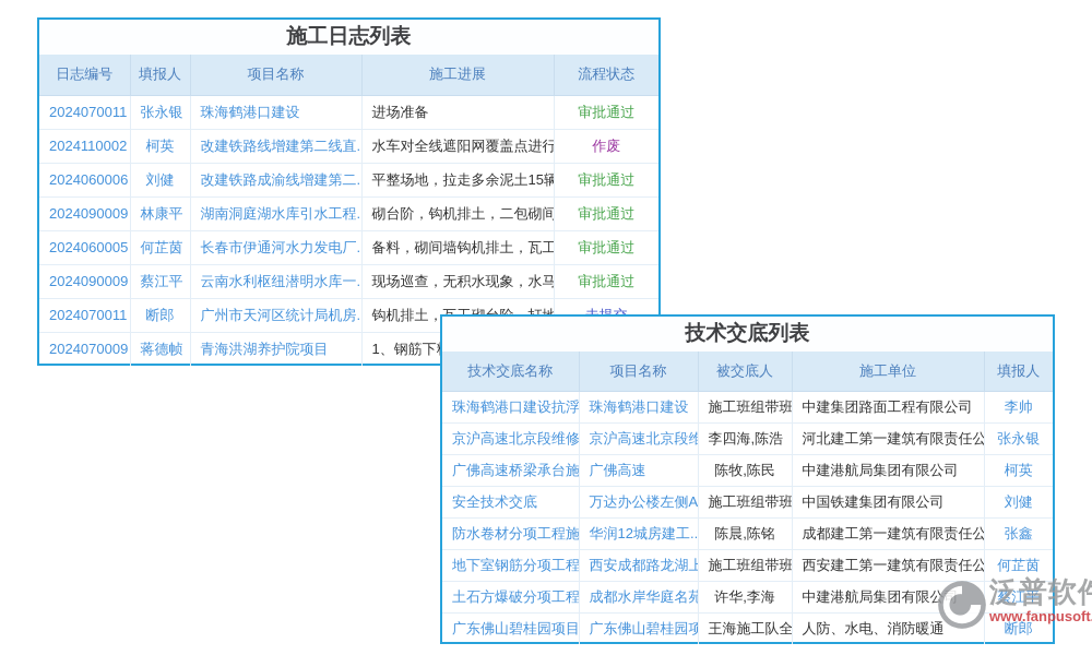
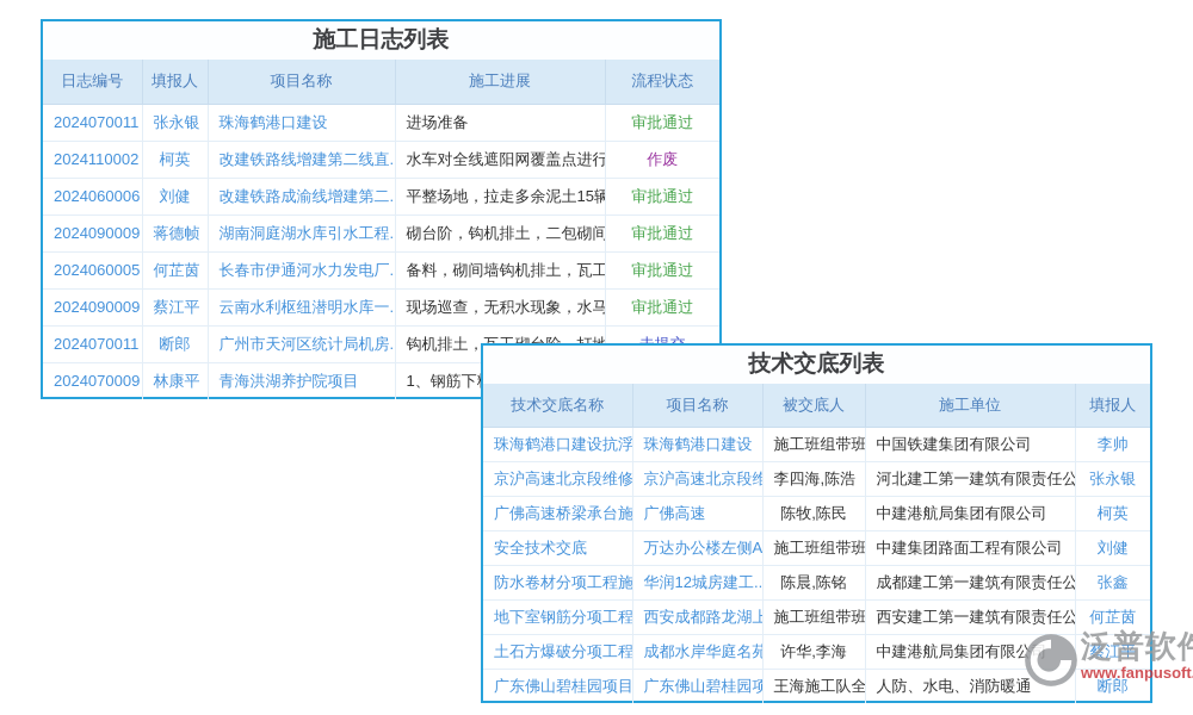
  施工日志列表
  日志编号	填报人	项目名称	施工进展	流程状态
  2024070011	张永银	珠海鹤港口建设	进场准备	审批通过
  2024110002	柯英	改建铁路线增建第二线直.	水车对全线遮阳网覆盖点进行	作废
  2024060006	刘健	改建铁路成渝线增建第二.	平整场地，拉走多余泥土15辆	审批通过
- 2024090009	林康平	湖南洞庭湖水库引水工程.	砌台阶，钩机排土，二包砌间	审批通过
+ 2024090009	蒋德帧	湖南洞庭湖水库引水工程.	砌台阶，钩机排土，二包砌间	审批通过
  2024060005	何芷茵	长春市伊通河水力发电厂.	备料，砌间墙钩机排土，瓦工	审批通过
  2024090009	蔡江平	云南水利枢纽潜明水库一.	现场巡查，无积水现象，水马	审批通过
- 2024070009	蒋德帧	青海洪湖养护院项目	1、钢筋下
+ 2024070009	林康平	青海洪湖养护院项目	1、钢筋下
  技术交底列表
  技术交底名称	项目名称	被交底人	施工单位	填报人
- 珠海鹤港口建设抗浮	珠海鹤港口建设	施工班组带班	中建集团路面工程有限公司	李帅
+ 珠海鹤港口建设抗浮	珠海鹤港口建设	施工班组带班	中国铁建集团有限公司	李帅
  京沪高速北京段维修	京沪高速北京段维	李四海,陈浩	河北建工第一建筑有限责任公	张永银
  广佛高速桥梁承台施	广佛高速	陈牧,陈民	中建港航局集团有限公司	柯英
- 安全技术交底	万达办公楼左侧A	施工班组带班	中国铁建集团有限公司	刘健
+ 安全技术交底	万达办公楼左侧A	施工班组带班	中建集团路面工程有限公司	刘健
  防水卷材分项工程施	华润12城房建工..	陈晨,陈铭	成都建工第一建筑有限责任公	张鑫
  地下室钢筋分项工程	西安成都路龙湖上	施工班组带班	西安建工第一建筑有限责任公	何芷茵
  土石方爆破分项工程	成都水岸华庭名苑	许华,李海	中建港航局集团有限公司	蔡江平
  广东佛山碧桂园项目	广东佛山碧桂园项	王海施工队全	人防、水电、消防暖通	断郎
  泛普软
  www.fanpusoft
